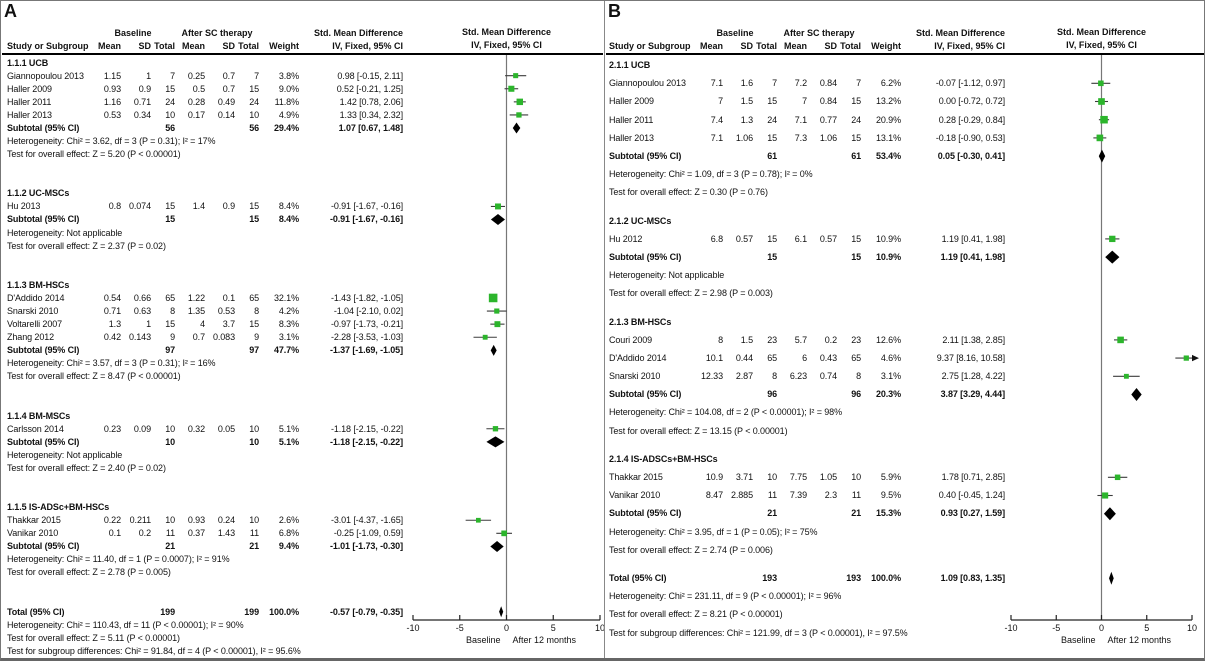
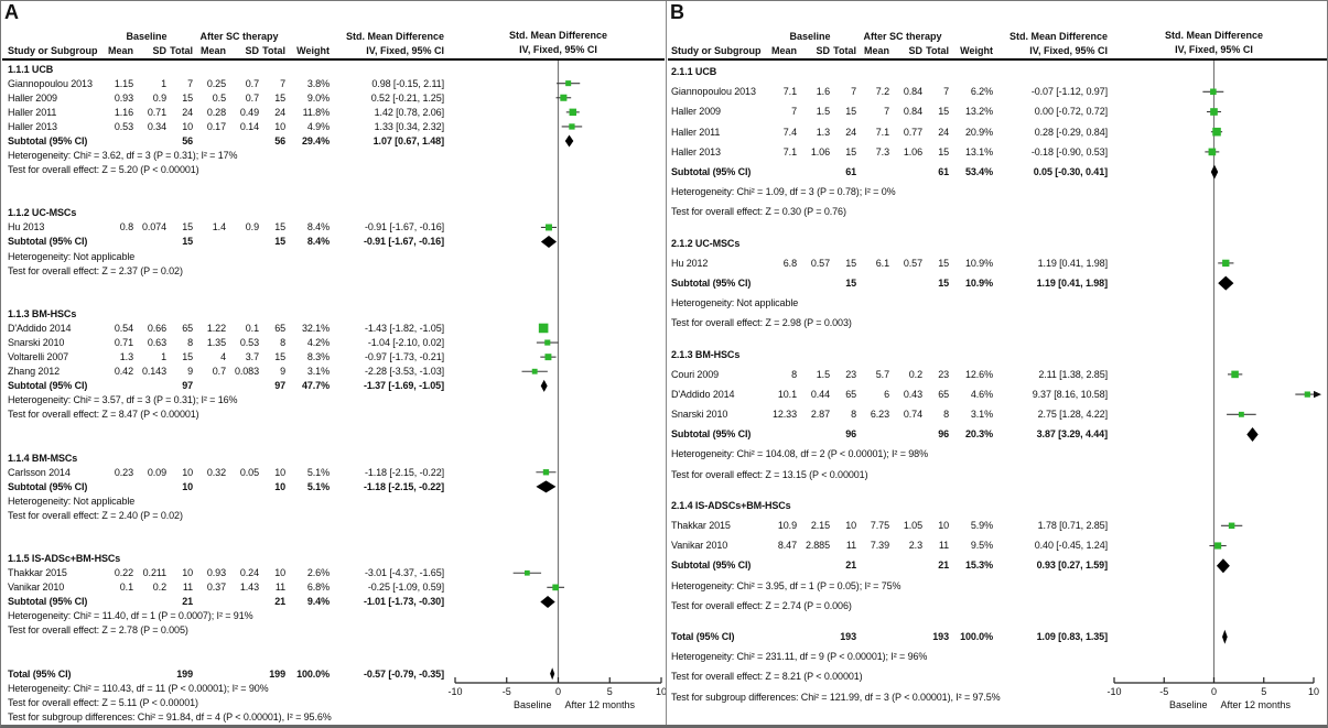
  A
  Baseline
  After SC therapy
  Std. Mean Difference
  Study or Subgroup
  Mean
  SD
  Total
  Mean
  SD
  Total
  Weight
  IV, Fixed, 95% CI
  Std. Mean Difference
  IV, Fixed, 95% CI
  1.1.1 UCB
  Giannopoulou 2013
  1.15
  1
  7
  0.25
  0.7
  7
  3.8%
  0.98 [-0.15, 2.11]
  Haller 2009
  0.93
  0.9
  15
  0.5
  0.7
  15
  9.0%
  0.52 [-0.21, 1.25]
  Haller 2011
  1.16
  0.71
  24
  0.28
  0.49
  24
  11.8%
  1.42 [0.78, 2.06]
  Haller 2013
  0.53
  0.34
  10
  0.17
  0.14
  10
  4.9%
  1.33 [0.34, 2.32]
  Subtotal (95% CI)
  56
  56
  29.4%
  1.07 [0.67, 1.48]
  Heterogeneity: Chi² = 3.62, df = 3 (P = 0.31); I² = 17%
  Test for overall effect: Z = 5.20 (P < 0.00001)
  1.1.2 UC-MSCs
  Hu 2013
  0.8
  0.074
  15
  1.4
  0.9
  15
  8.4%
  -0.91 [-1.67, -0.16]
  Subtotal (95% CI)
  15
  15
  8.4%
  -0.91 [-1.67, -0.16]
  Heterogeneity: Not applicable
  Test for overall effect: Z = 2.37 (P = 0.02)
  1.1.3 BM-HSCs
  D'Addido 2014
  0.54
  0.66
  65
  1.22
  0.1
  65
  32.1%
  -1.43 [-1.82, -1.05]
  Snarski 2010
  0.71
  0.63
  8
  1.35
  0.53
  8
  4.2%
  -1.04 [-2.10, 0.02]
  Voltarelli 2007
  1.3
  1
  15
  4
  3.7
  15
  8.3%
  -0.97 [-1.73, -0.21]
  Zhang 2012
  0.42
  0.143
  9
  0.7
  0.083
  9
  3.1%
  -2.28 [-3.53, -1.03]
  Subtotal (95% CI)
  97
  97
  47.7%
  -1.37 [-1.69, -1.05]
  Heterogeneity: Chi² = 3.57, df = 3 (P = 0.31); I² = 16%
  Test for overall effect: Z = 8.47 (P < 0.00001)
  1.1.4 BM-MSCs
  Carlsson 2014
  0.23
  0.09
  10
  0.32
  0.05
  10
  5.1%
  -1.18 [-2.15, -0.22]
  Subtotal (95% CI)
  10
  10
  5.1%
  -1.18 [-2.15, -0.22]
  Heterogeneity: Not applicable
  Test for overall effect: Z = 2.40 (P = 0.02)
  1.1.5 IS-ADSc+BM-HSCs
  Thakkar 2015
  0.22
  0.211
  10
  0.93
  0.24
  10
  2.6%
  -3.01 [-4.37, -1.65]
  Vanikar 2010
  0.1
  0.2
  11
  0.37
  1.43
  11
  6.8%
  -0.25 [-1.09, 0.59]
  Subtotal (95% CI)
  21
  21
  9.4%
  -1.01 [-1.73, -0.30]
  Heterogeneity: Chi² = 11.40, df = 1 (P = 0.0007); I² = 91%
  Test for overall effect: Z = 2.78 (P = 0.005)
  Total (95% CI)
  199
  199
  100.0%
  -0.57 [-0.79, -0.35]
  Heterogeneity: Chi² = 110.43, df = 11 (P < 0.00001); I² = 90%
  Test for overall effect: Z = 5.11 (P < 0.00001)
  Test for subgroup differences: Chi² = 91.84, df = 4 (P < 0.00001), I² = 95.6%
  -10
  -5
  0
  5
  10
  Baseline
  After 12 months
  B
  Baseline
  After SC therapy
  Std. Mean Difference
  Study or Subgroup
  Mean
  SD
  Total
  Mean
  SD
  Total
  Weight
  IV, Fixed, 95% CI
  Std. Mean Difference
  IV, Fixed, 95% CI
  2.1.1 UCB
  Giannopoulou 2013
  7.1
  1.6
  7
  7.2
  0.84
  7
  6.2%
  -0.07 [-1.12, 0.97]
  Haller 2009
  7
  1.5
  15
  7
  0.84
  15
  13.2%
  0.00 [-0.72, 0.72]
  Haller 2011
  7.4
  1.3
  24
  7.1
  0.77
  24
  20.9%
  0.28 [-0.29, 0.84]
  Haller 2013
  7.1
  1.06
  15
  7.3
  1.06
  15
  13.1%
  -0.18 [-0.90, 0.53]
  Subtotal (95% CI)
  61
  61
  53.4%
  0.05 [-0.30, 0.41]
  Heterogeneity: Chi² = 1.09, df = 3 (P = 0.78); I² = 0%
  Test for overall effect: Z = 0.30 (P = 0.76)
  2.1.2 UC-MSCs
  Hu 2012
  6.8
  0.57
  15
  6.1
  0.57
  15
  10.9%
  1.19 [0.41, 1.98]
  Subtotal (95% CI)
  15
  15
  10.9%
  1.19 [0.41, 1.98]
  Heterogeneity: Not applicable
  Test for overall effect: Z = 2.98 (P = 0.003)
  2.1.3 BM-HSCs
  Couri 2009
  8
  1.5
  23
  5.7
  0.2
  23
  12.6%
  2.11 [1.38, 2.85]
  D'Addido 2014
  10.1
  0.44
  65
  6
  0.43
  65
  4.6%
  9.37 [8.16, 10.58]
  Snarski 2010
  12.33
  2.87
  8
  6.23
  0.74
  8
  3.1%
  2.75 [1.28, 4.22]
  Subtotal (95% CI)
  96
  96
  20.3%
  3.87 [3.29, 4.44]
  Heterogeneity: Chi² = 104.08, df = 2 (P < 0.00001); I² = 98%
  Test for overall effect: Z = 13.15 (P < 0.00001)
  2.1.4 IS-ADSCs+BM-HSCs
  Thakkar 2015
  10.9
- 3.71
+ 2.15
  10
  7.75
  1.05
  10
  5.9%
  1.78 [0.71, 2.85]
  Vanikar 2010
  8.47
  2.885
  11
  7.39
  2.3
  11
  9.5%
  0.40 [-0.45, 1.24]
  Subtotal (95% CI)
  21
  21
  15.3%
  0.93 [0.27, 1.59]
  Heterogeneity: Chi² = 3.95, df = 1 (P = 0.05); I² = 75%
  Test for overall effect: Z = 2.74 (P = 0.006)
  Total (95% CI)
  193
  193
  100.0%
  1.09 [0.83, 1.35]
  Heterogeneity: Chi² = 231.11, df = 9 (P < 0.00001); I² = 96%
  Test for overall effect: Z = 8.21 (P < 0.00001)
  Test for subgroup differences: Chi² = 121.99, df = 3 (P < 0.00001), I² = 97.5%
  -10
  -5
  0
  5
  10
  Baseline
  After 12 months
